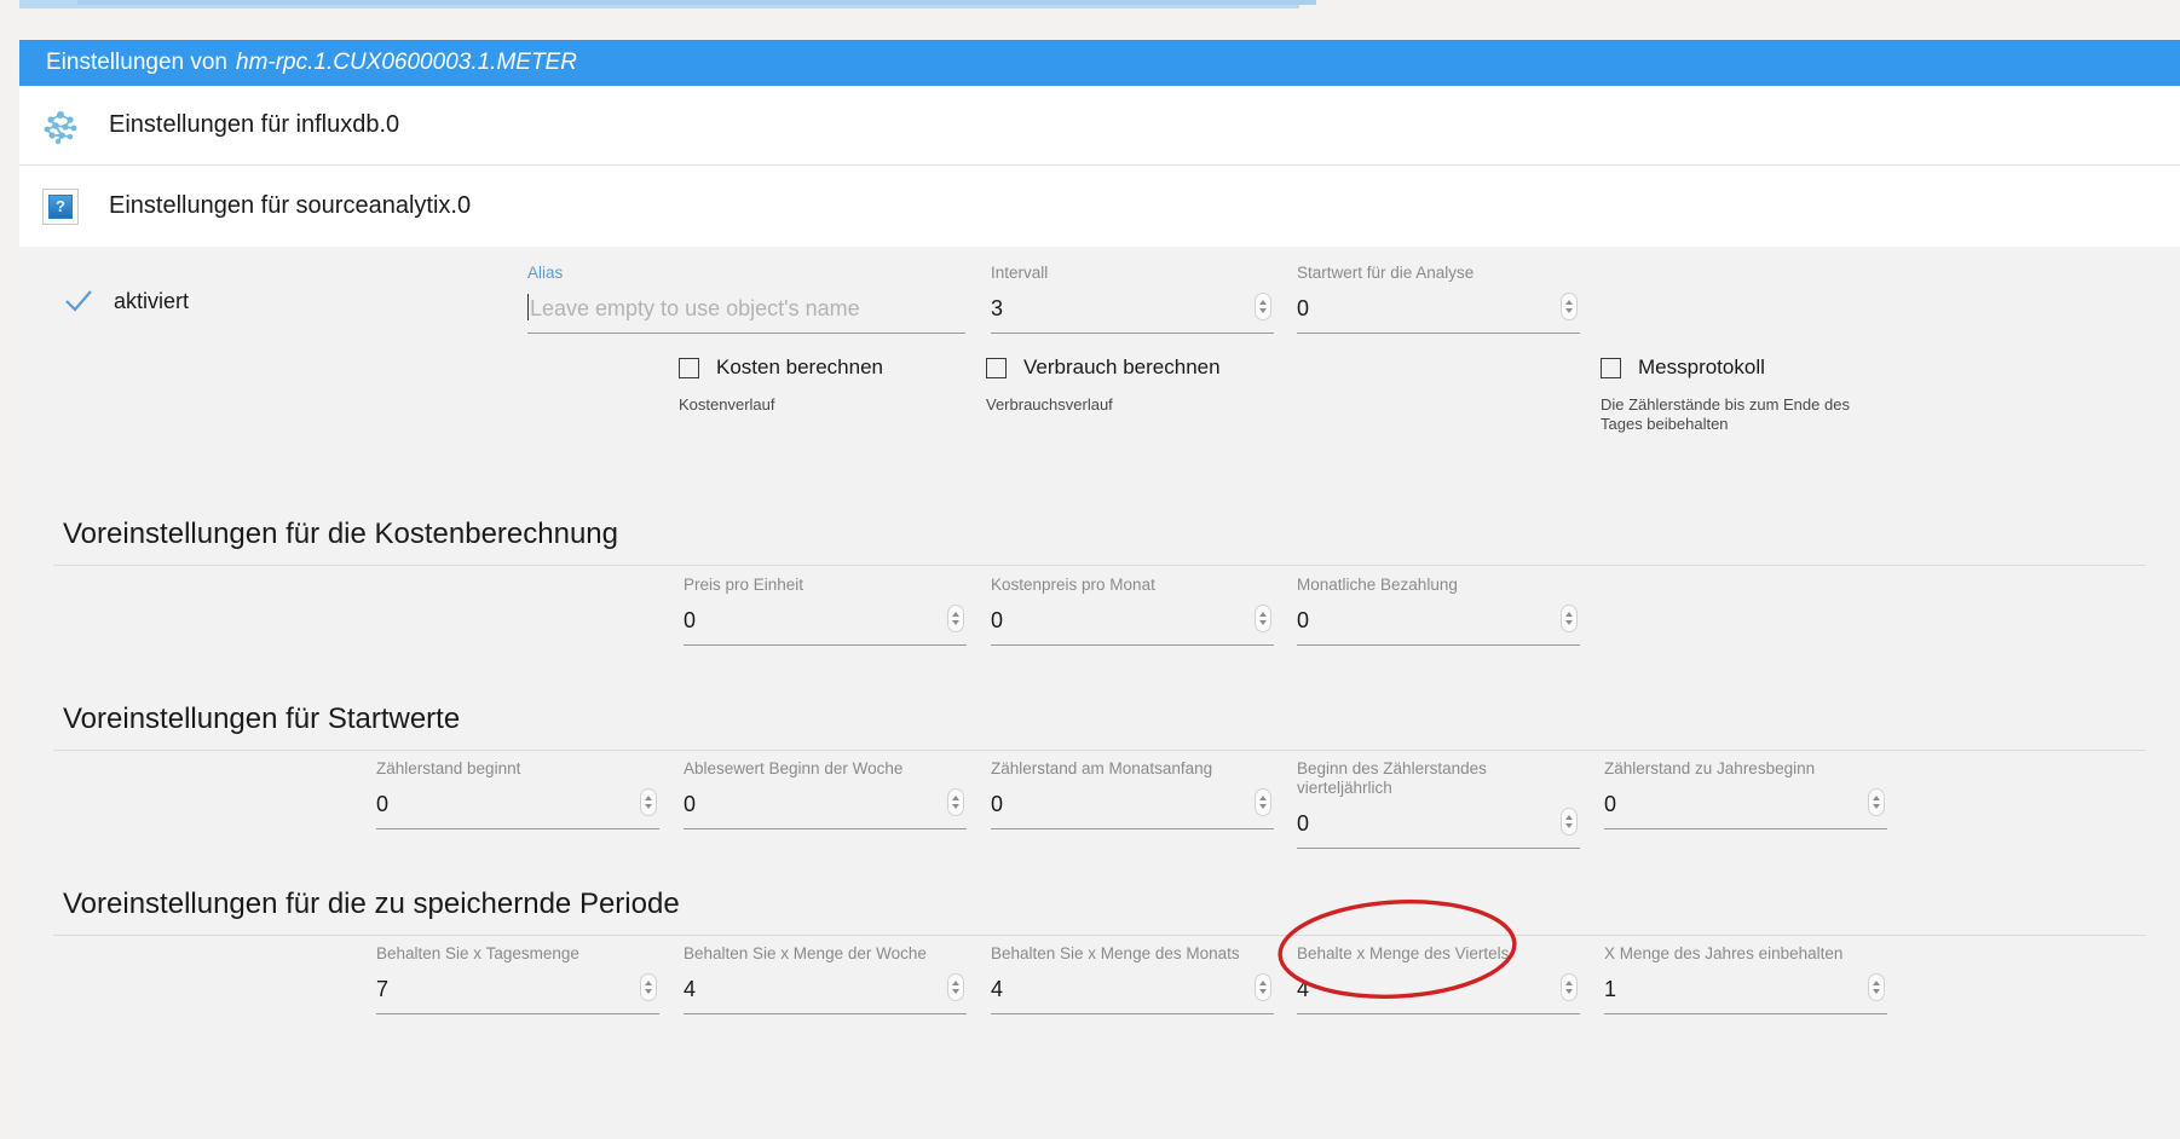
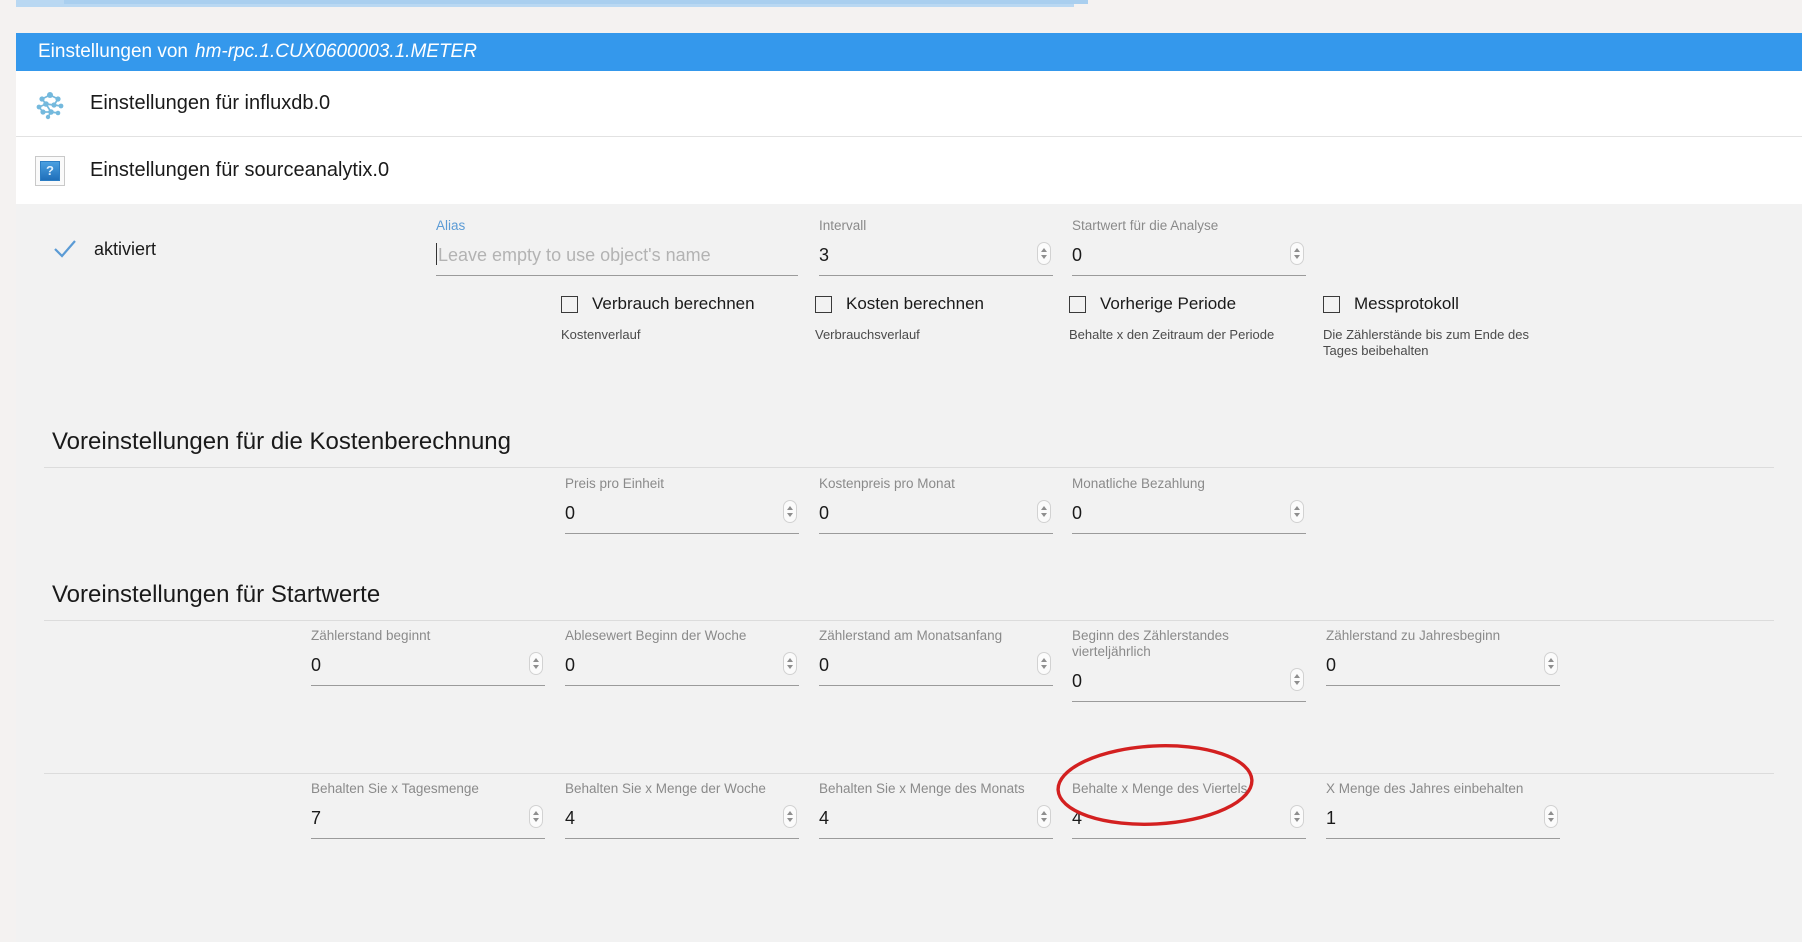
  Einstellungen von
  hm-rpc.1.CUX0600003.1.METER
  Einstellungen für influxdb.0
  ?
  Einstellungen für sourceanalytix.0
  aktiviert
  Alias
  Leave empty to use object's name
  Intervall
  3
  Startwert für die Analyse
  0
- Kosten berechnen
+ Verbrauch berechnen
  Kostenverlauf
- Verbrauch berechnen
+ Kosten berechnen
  Verbrauchsverlauf
+ Vorherige Periode
+ Behalte x den Zeitraum der Periode
  Messprotokoll
  Die Zählerstände bis zum Ende des Tages beibehalten
  Voreinstellungen für die Kostenberechnung
  Preis pro Einheit
  0
  Kostenpreis pro Monat
  0
  Monatliche Bezahlung
  0
  Voreinstellungen für Startwerte
  Zählerstand beginnt
  0
  Ablesewert Beginn der Woche
  0
  Zählerstand am Monatsanfang
  0
  Beginn des Zählerstandes vierteljährlich
  0
  Zählerstand zu Jahresbeginn
  0
- Voreinstellungen für die zu speichernde Periode
  Behalten Sie x Tagesmenge
  7
  Behalten Sie x Menge der Woche
  4
  Behalten Sie x Menge des Monats
  4
  Behalte x Menge des Viertels
  4
  X Menge des Jahres einbehalten
  1
